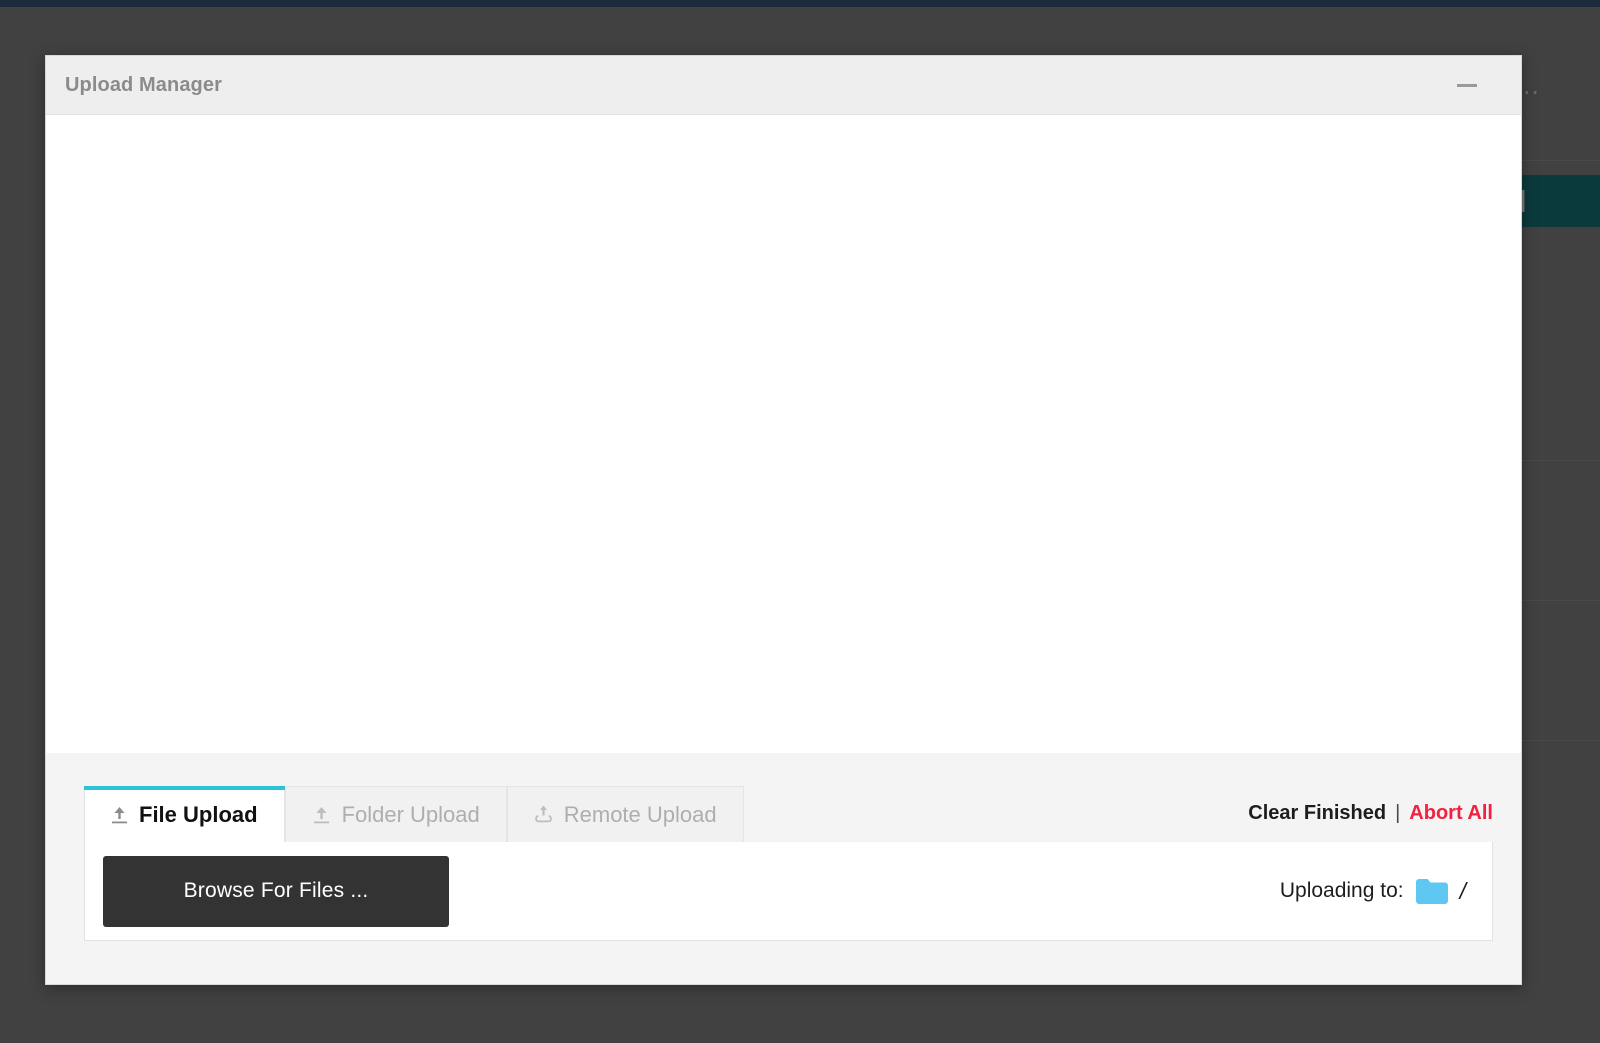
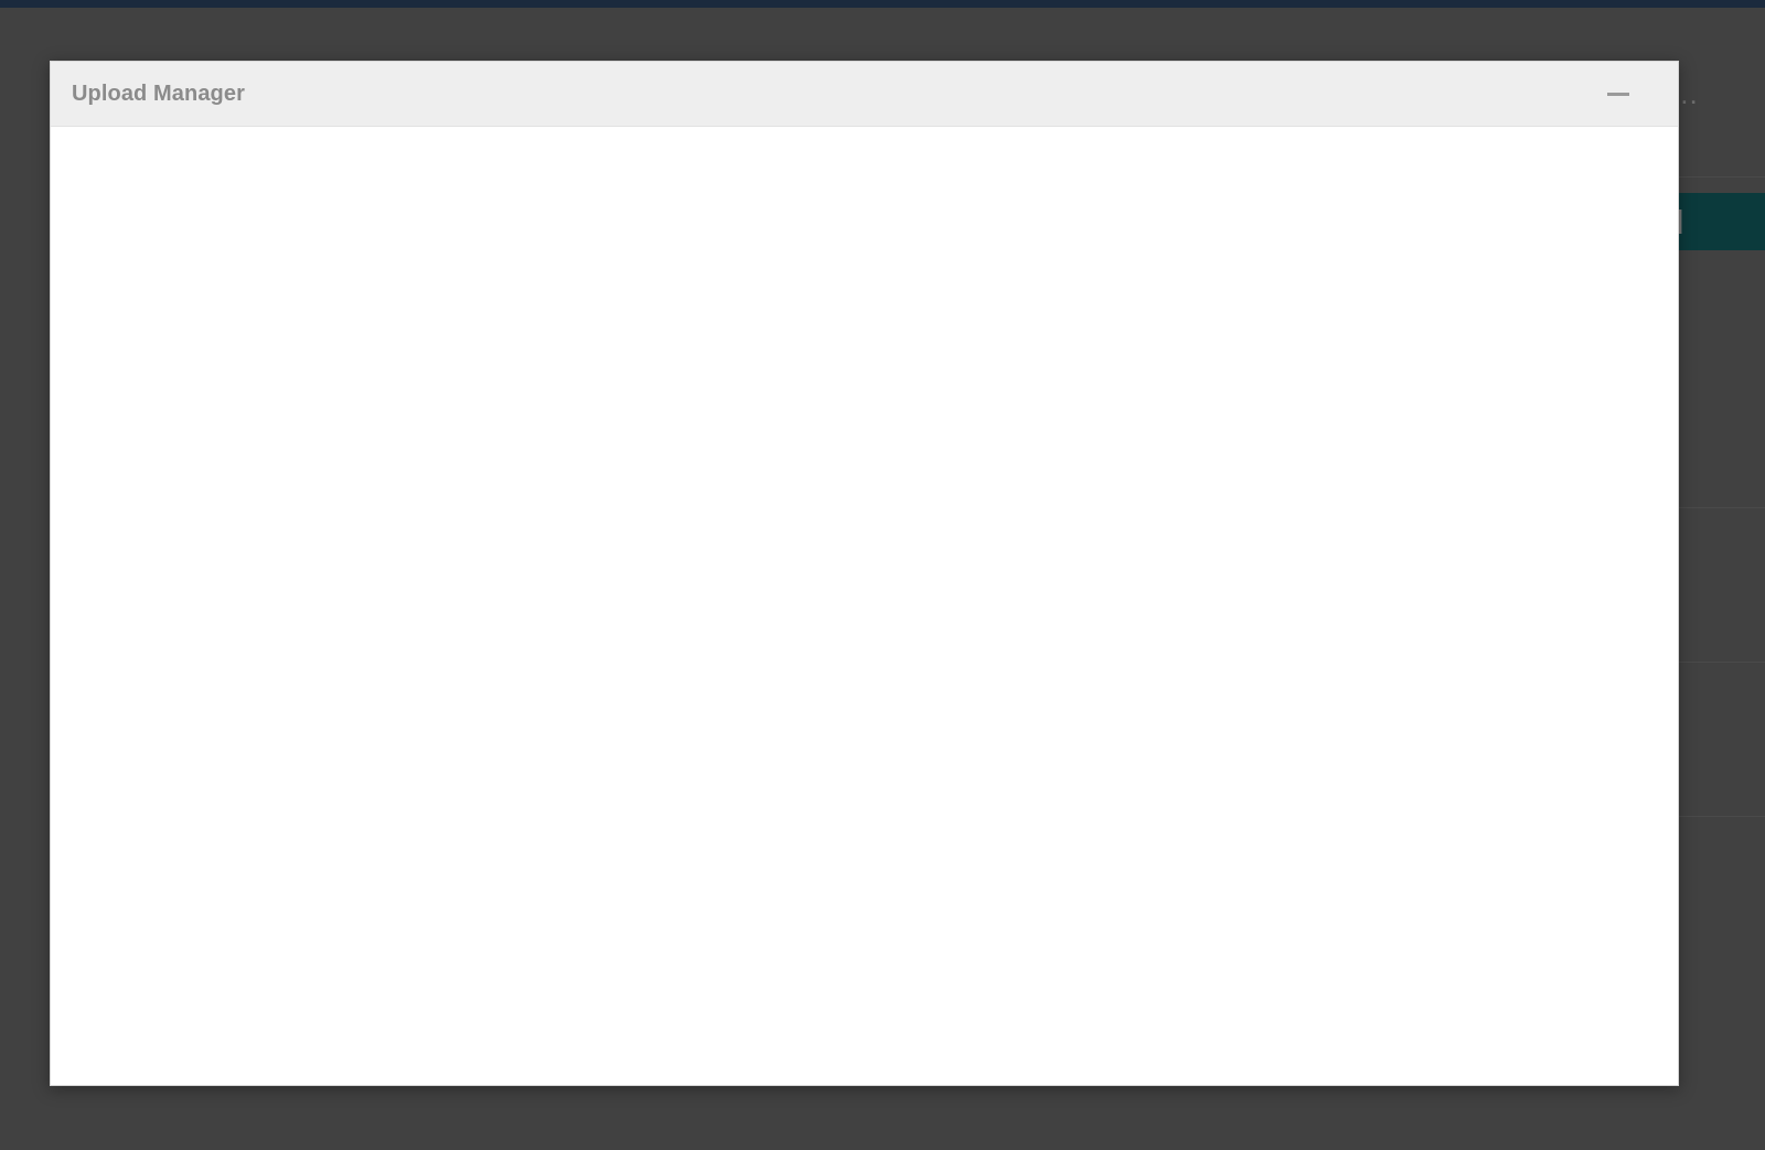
  Upload Manager
- File Upload
- Folder Upload
- Remote Upload
- Clear Finished
- |
- Abort All
- Browse For Files ...
- Uploading to:
- /
